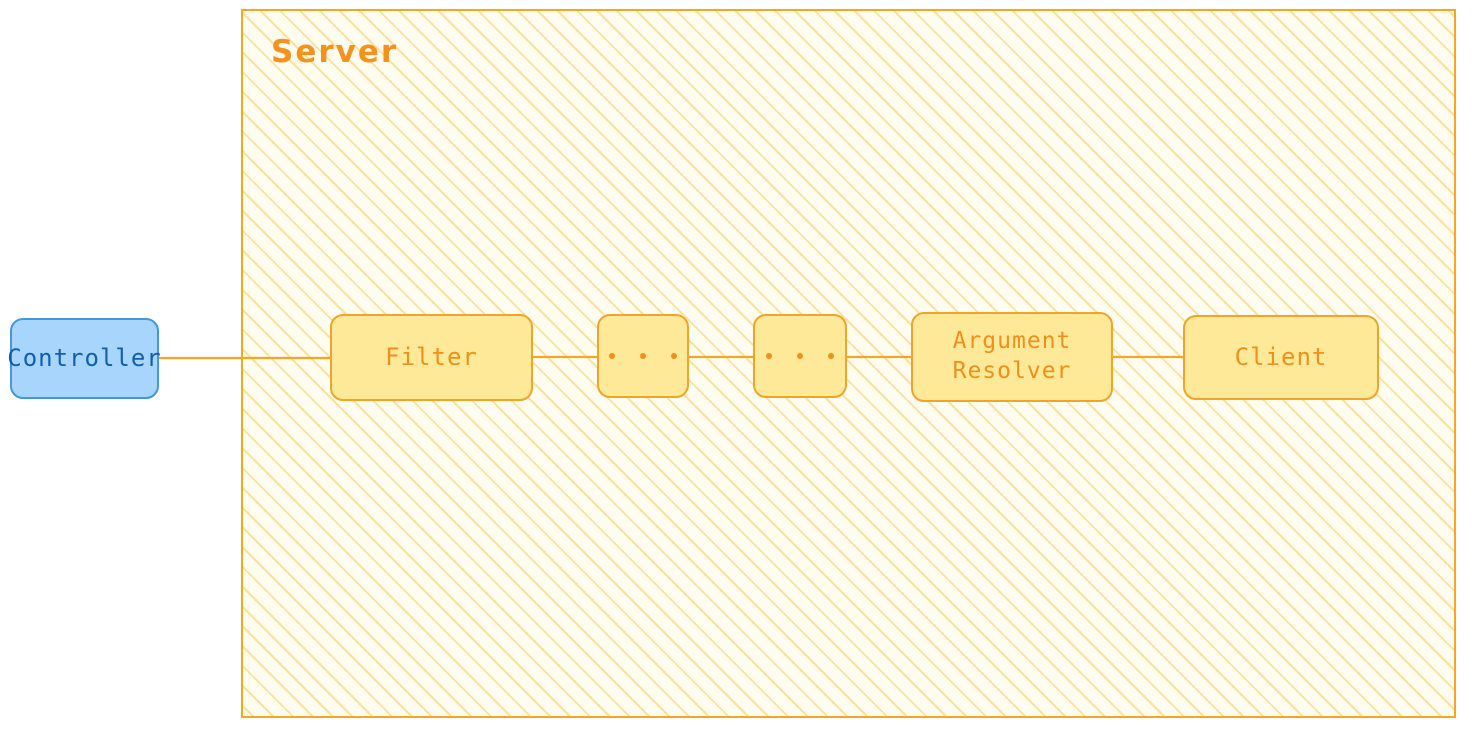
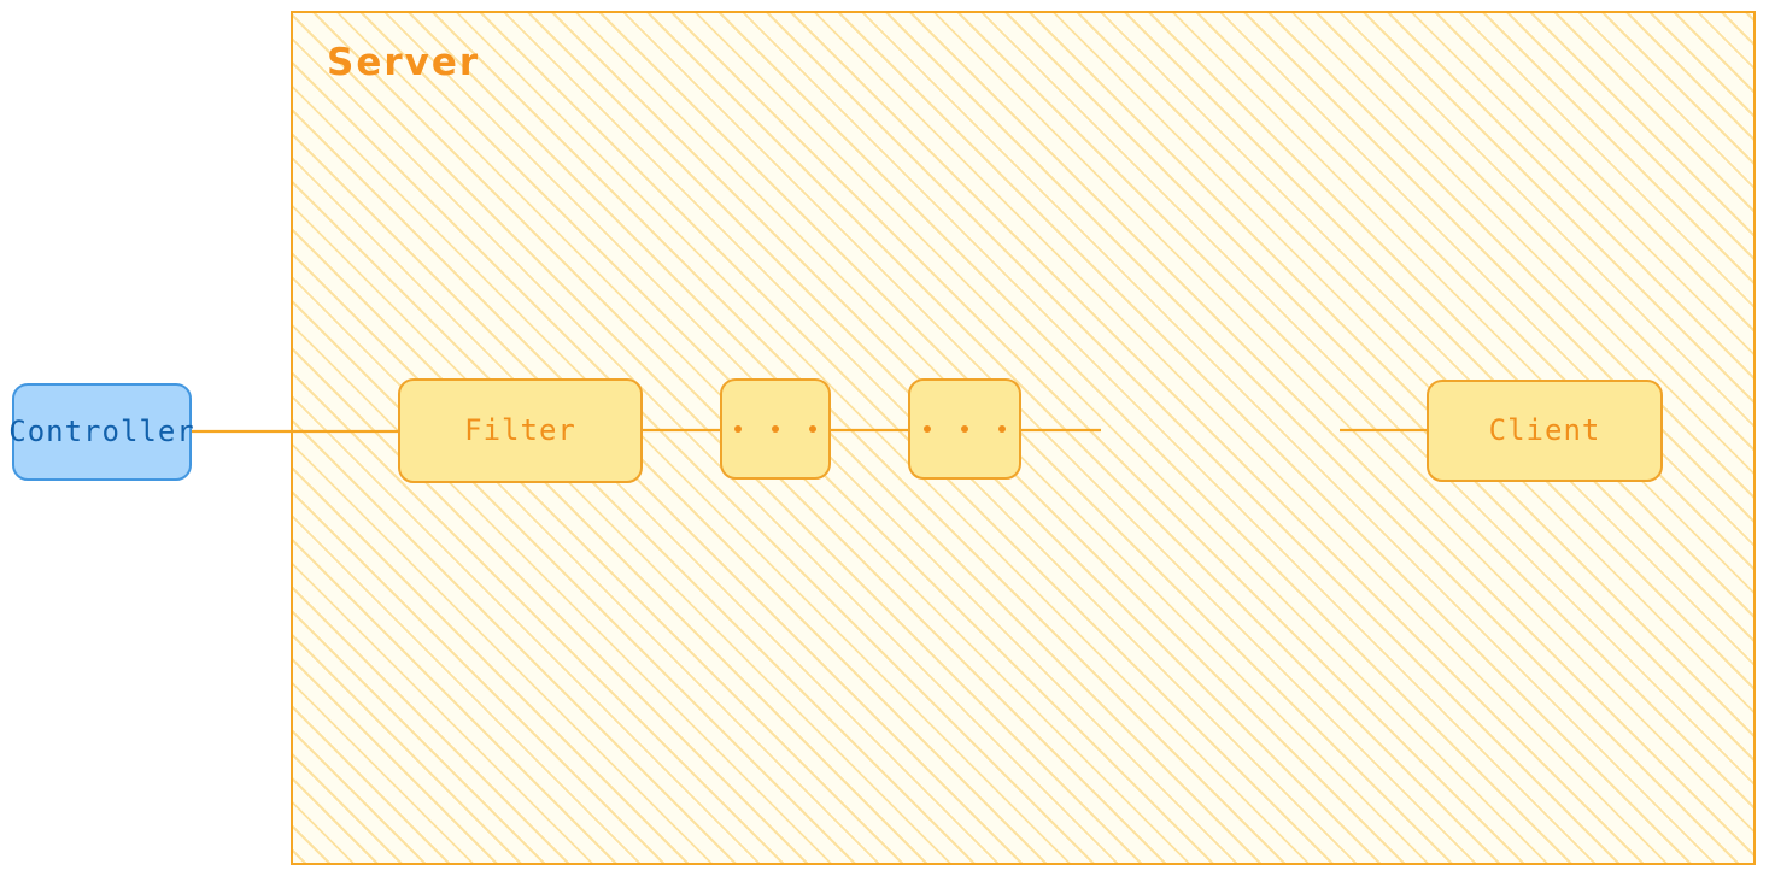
  Server
  Controller
  Filter
- Argument
- Resolver
  Client
